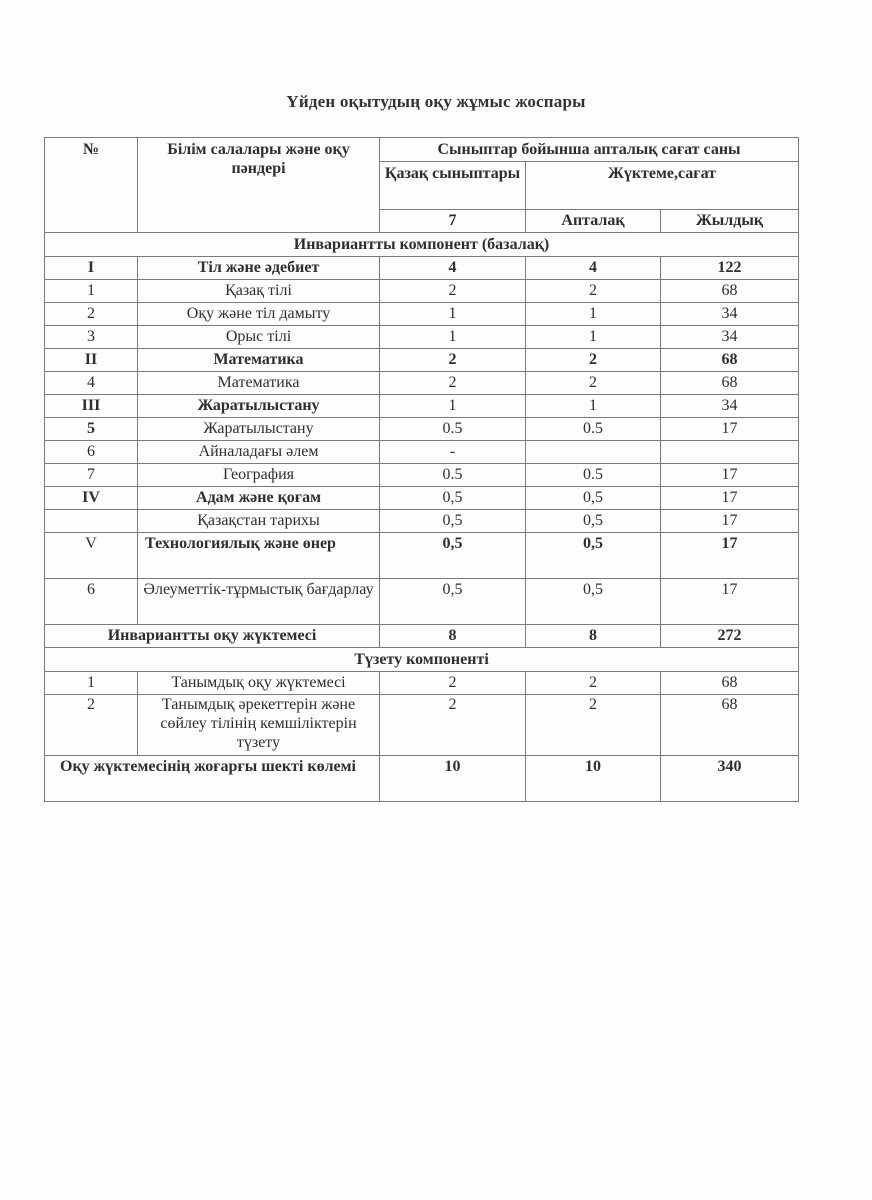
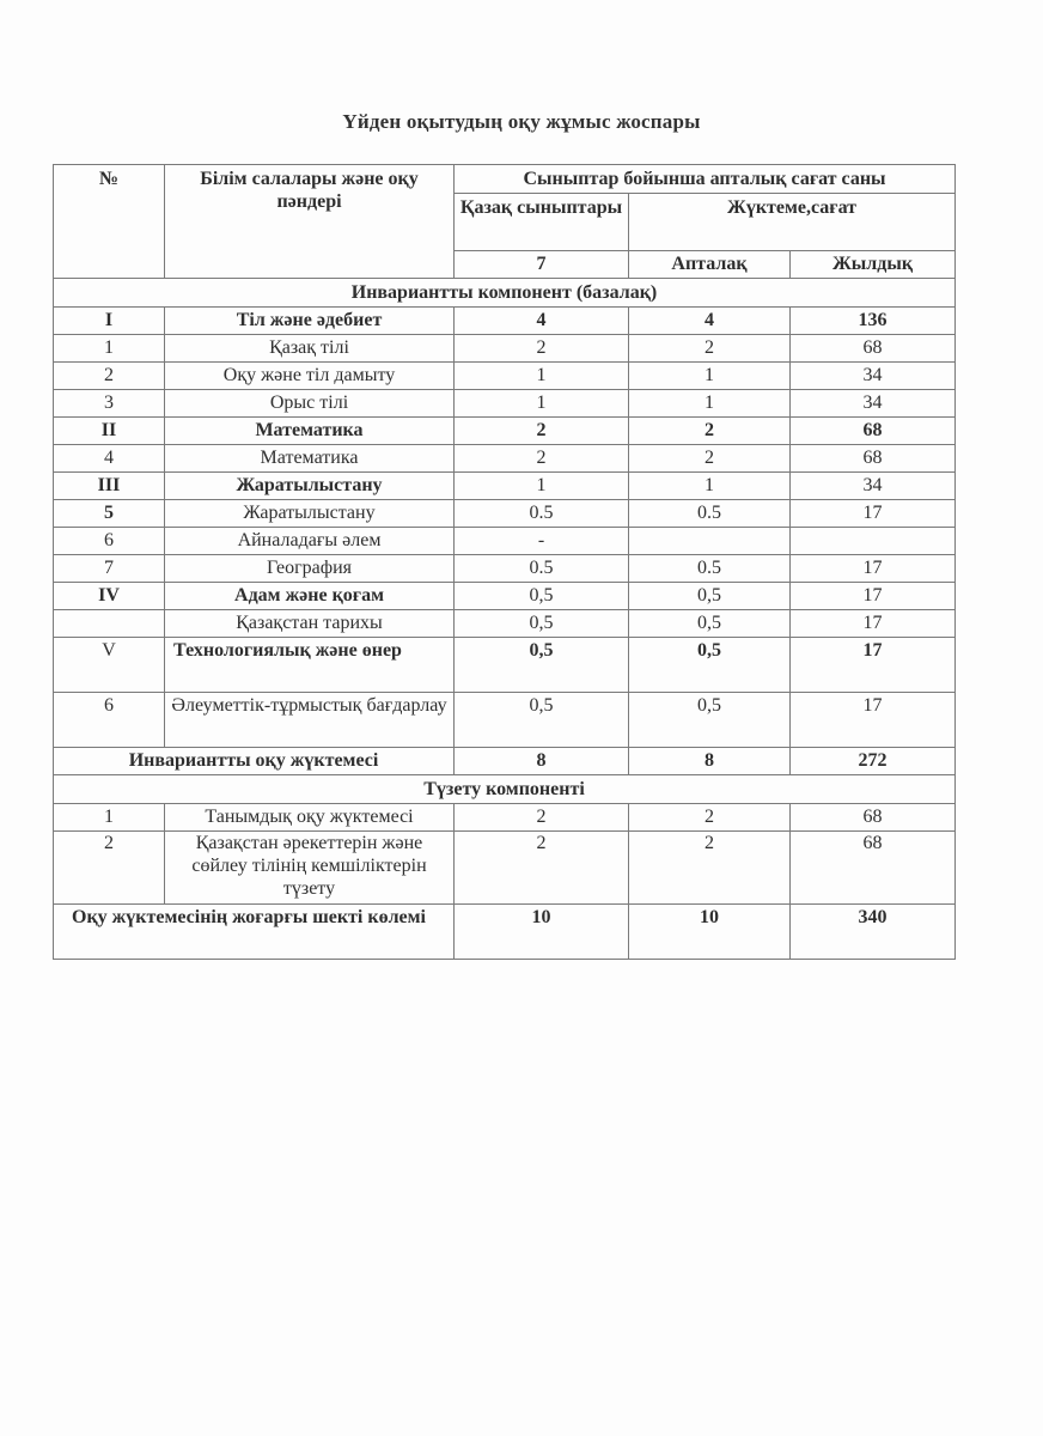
  Үйден оқытудың оқу жұмыс жоспары
  №	Білім салалары және оқу пәндері	Сыныптар бойынша апталық сағат саны
  Қазақ сыныптары	Жүктеме,сағат
  7	Апталақ	Жылдық
  Инвариантты компонент (базалақ)
- I	Тіл және әдебиет	4	4	122
+ I	Тіл және әдебиет	4	4	136
  1	Қазақ тілі	2	2	68
  2	Оқу және тіл дамыту	1	1	34
  3	Орыс тілі	1	1	34
  II	Математика	2	2	68
  4	Математика	2	2	68
  III	Жаратылыстану	1	1	34
  5	Жаратылыстану	0.5	0.5	17
  6	Айналадағы әлем	-
  7	География	0.5	0.5	17
  IV	Адам және қоғам	0,5	0,5	17
  	Қазақстан тарихы	0,5	0,5	17
  V	Технологиялық және өнер	0,5	0,5	17
  6	Әлеуметтік-тұрмыстық бағдарлау	0,5	0,5	17
  Инвариантты оқу жүктемесі	8	8	272
  Түзету компоненті
  1	Танымдық оқу жүктемесі	2	2	68
- 2	Танымдық әрекеттерін және сөйлеу тілінің кемшіліктерін түзету	2	2	68
+ 2	Қазақстан әрекеттерін және сөйлеу тілінің кемшіліктерін түзету	2	2	68
  Оқу жүктемесінің жоғарғы шекті көлемі	10	10	340
